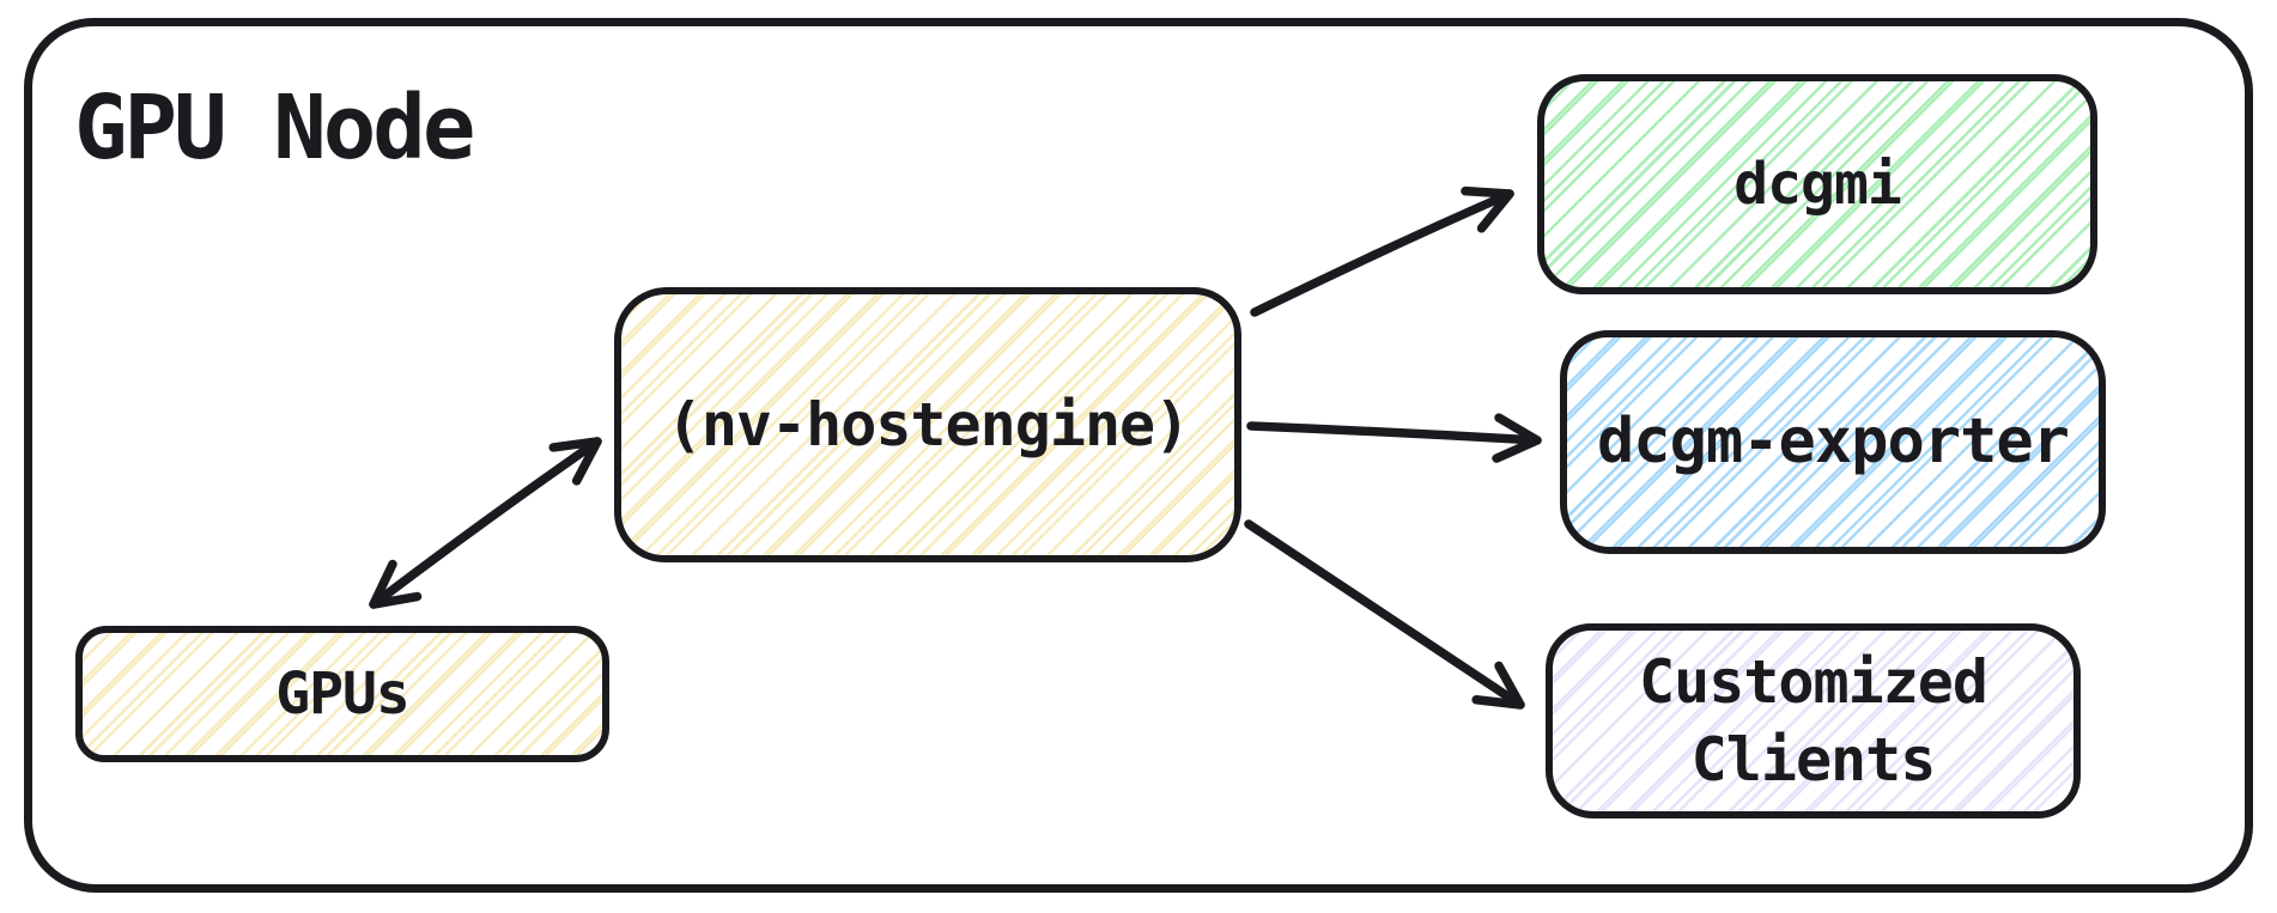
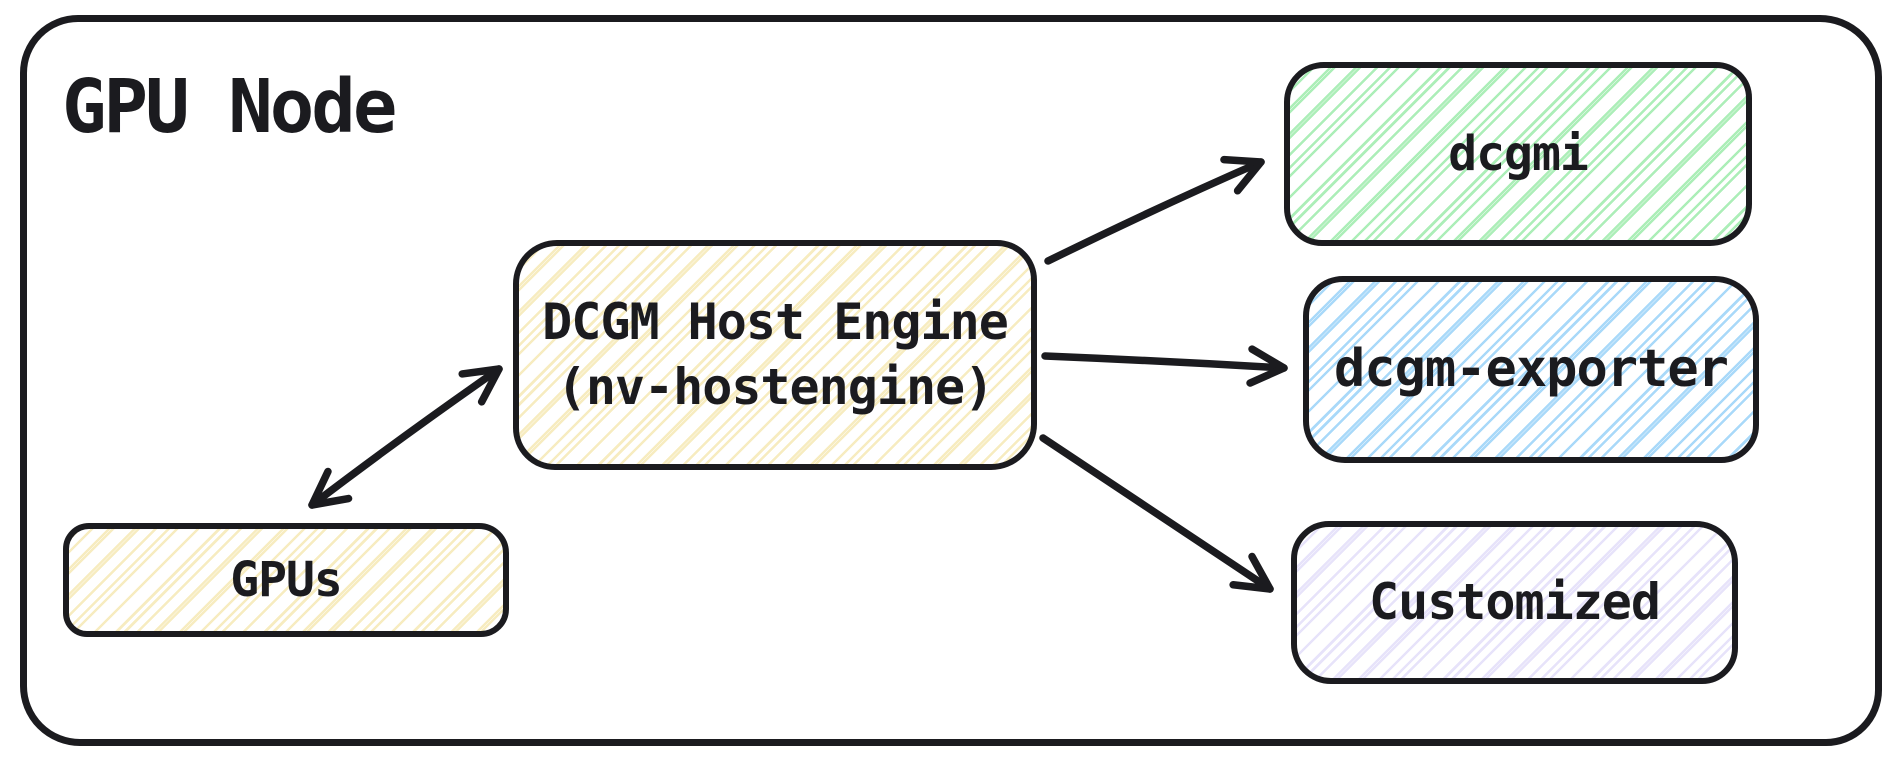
  GPU Node
  GPUs
+ DCGM Host Engine
  (nv-hostengine)
  dcgmi
  dcgm-exporter
  Customized
- Clients
